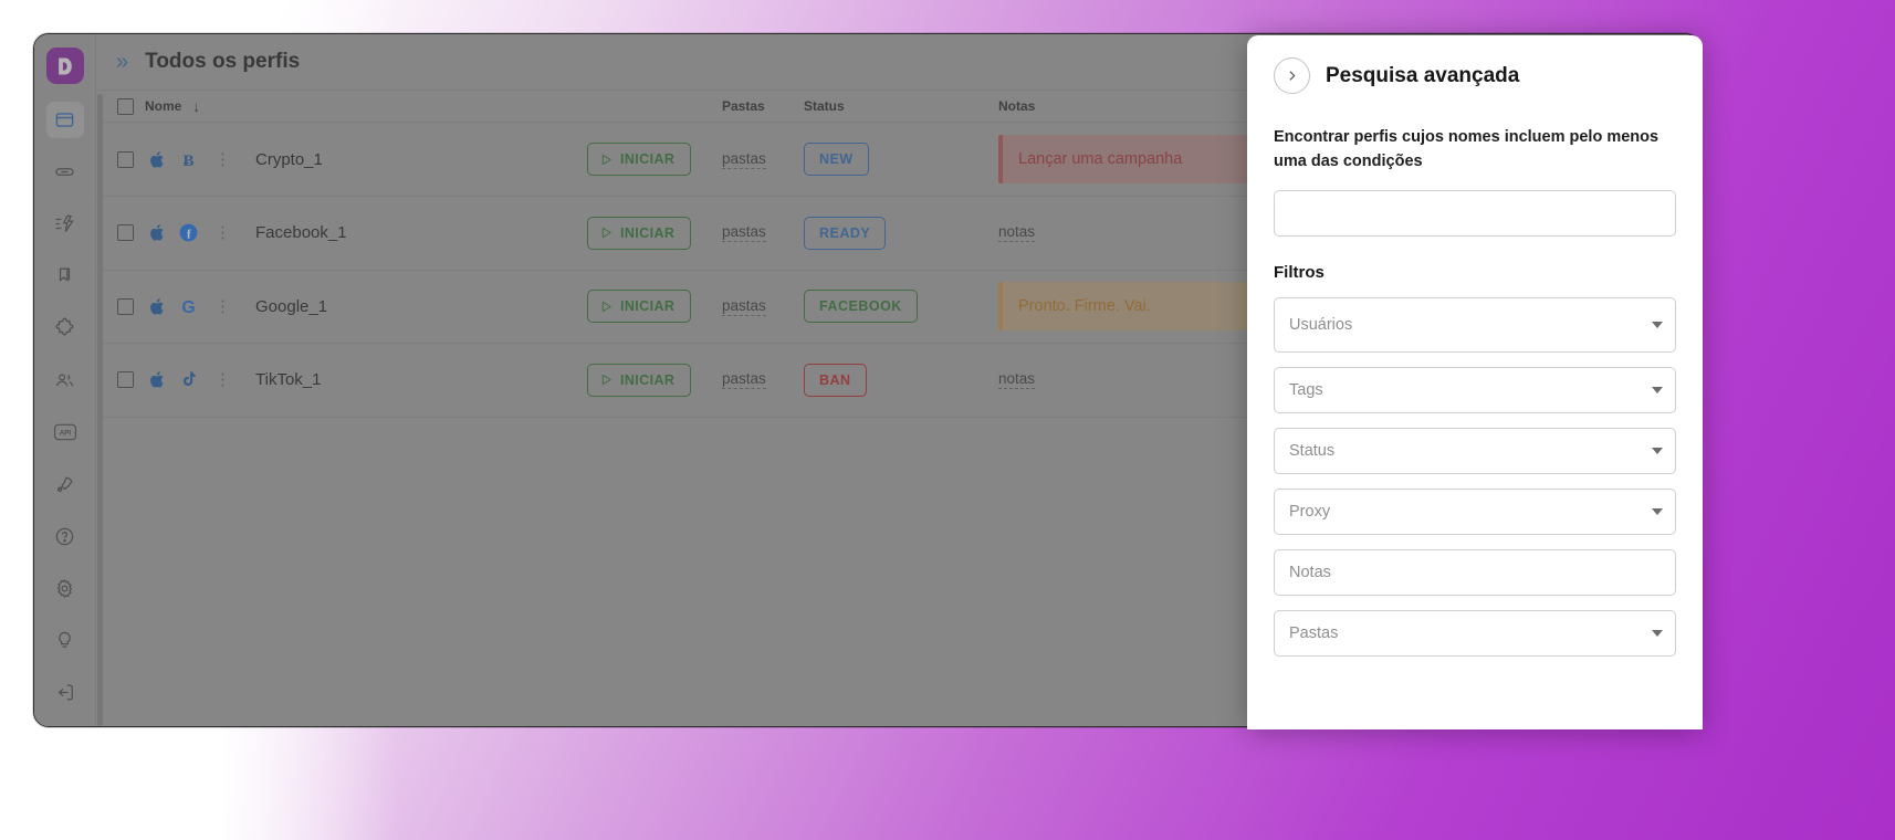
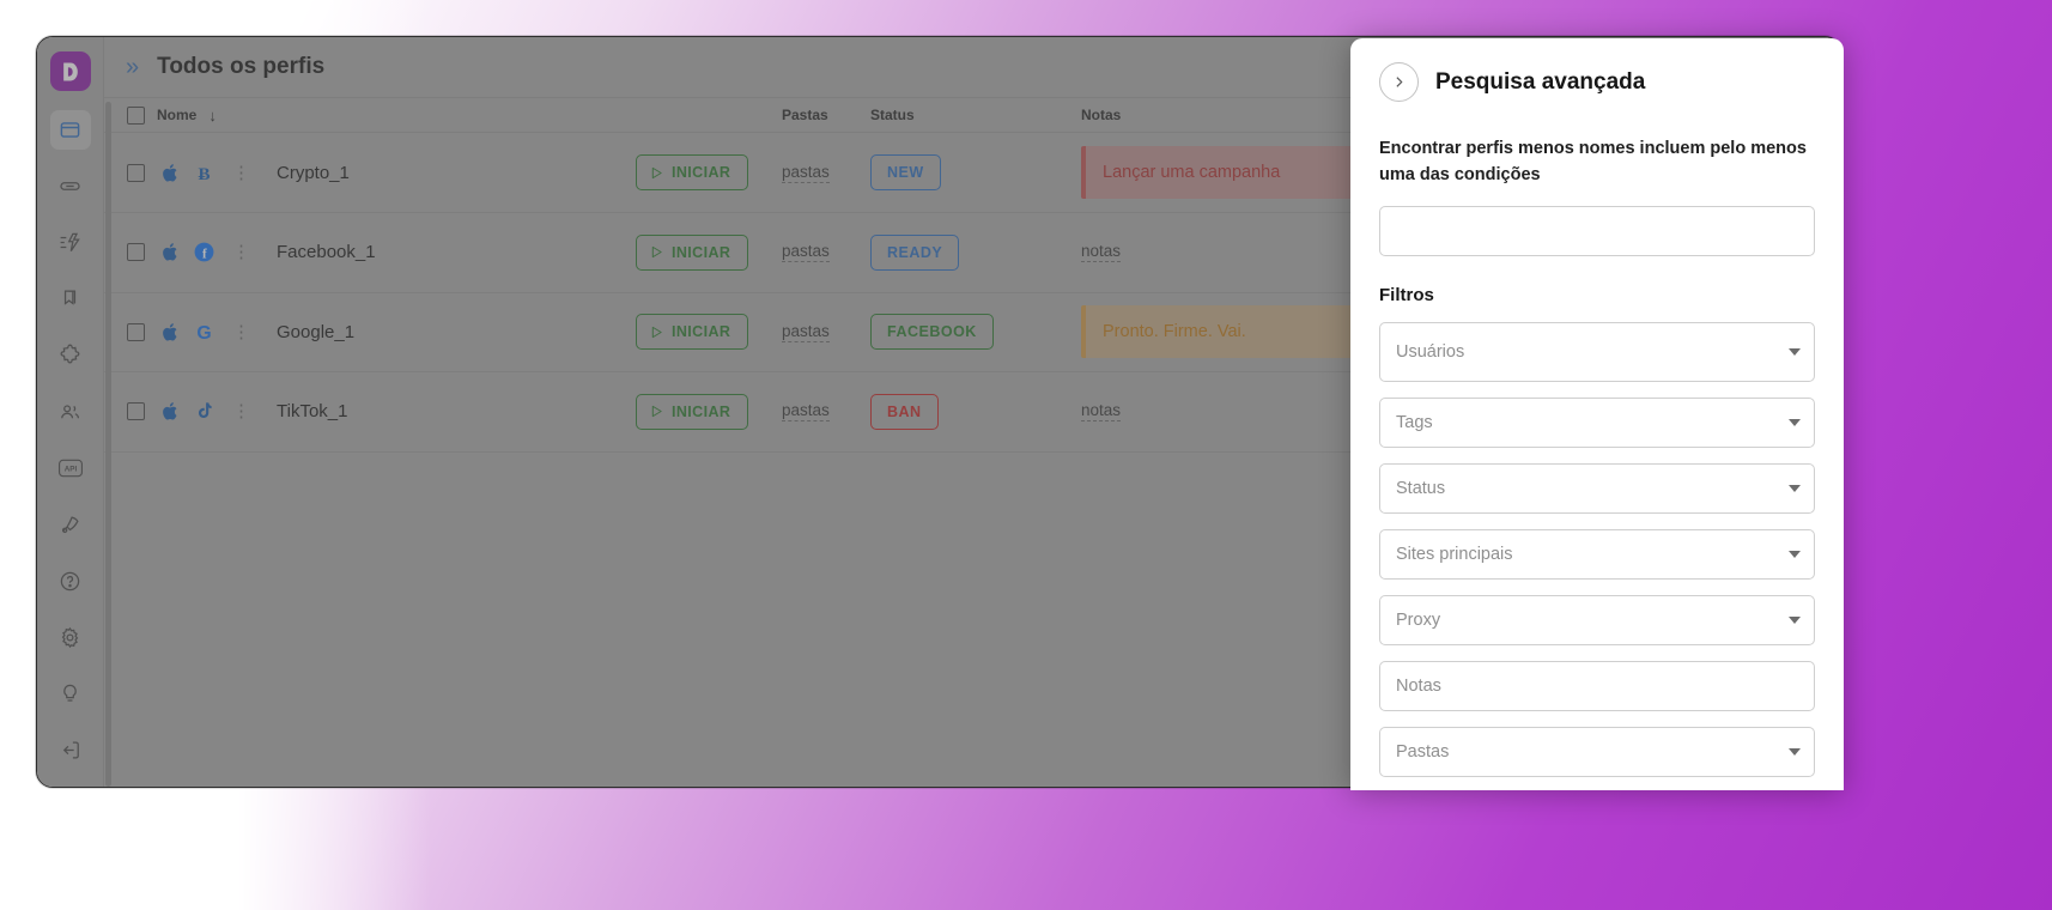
  »
  Todos os perfis
  Nome
  ↓
  Pastas
  Status
  Notas
  Ƀ
  ⋮
  Crypto_1
  INICIAR
  pastas
  NEW
  Lançar uma campanha
  f
  ⋮
  Facebook_1
  INICIAR
  pastas
  READY
  notas
  G
  ⋮
  Google_1
  INICIAR
  pastas
  FACEBOOK
  Pronto. Firme. Vai.
  ⋮
  TikTok_1
  INICIAR
  pastas
  BAN
  notas
  Pesquisa avançada
- Encontrar perfis cujos nomes incluem pelo menos uma das condições
+ Encontrar perfis menos nomes incluem pelo menos uma das condições
  Filtros
  Usuários
  Tags
  Status
+ Sites principais
  Proxy
  Notas
  Pastas
